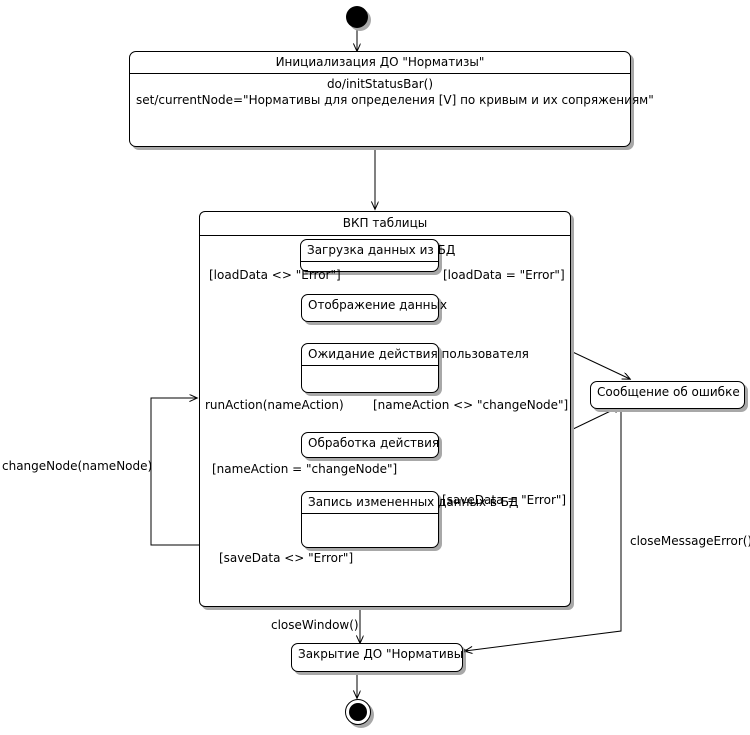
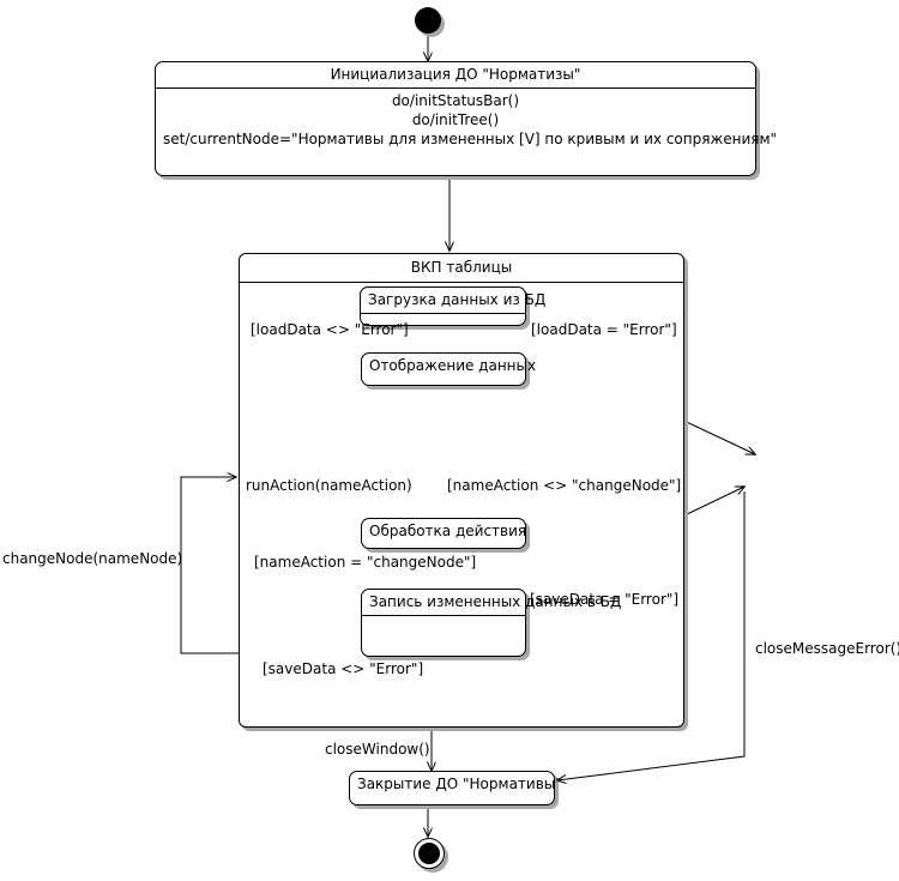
  Инициализация ДО "Норматизы"
  do/initStatusBar()
+ do/initTree()
- set/currentNode="Нормативы для определения [V] по кривым и их сопряжениям"
+ set/currentNode="Нормативы для измененных [V] по кривым и их сопряжениям"
  ВКП таблицы
  Загрузка данных из БД
  Отображение данных
- Ожидание действия пользователя
  Обработка действия
  Запись измененных данных в БД
- Сообщение об ошибке
  Закрытие ДО "Нормативы"
  [loadData <> "Error"]
  [loadData = "Error"]
  runAction(nameAction)
  [nameAction <> "changeNode"]
  [nameAction = "changeNode"]
  [saveData = "Error"]
  [saveData <> "Error"]
  changeNode(nameNode)
  closeWindow()
  closeMessageError(
